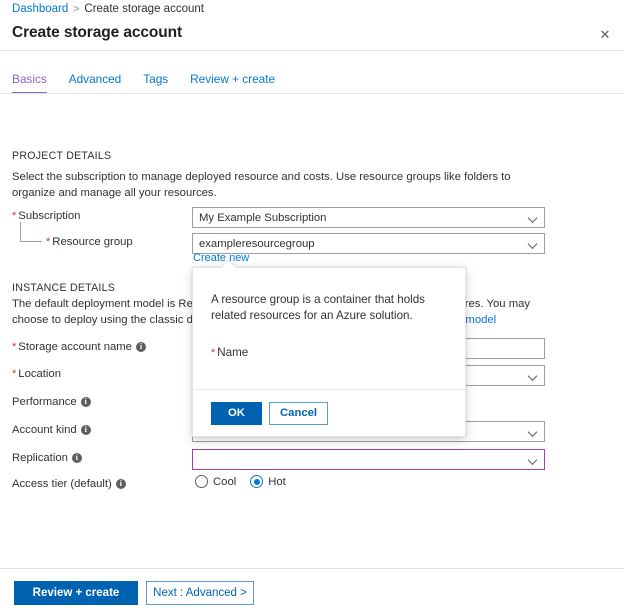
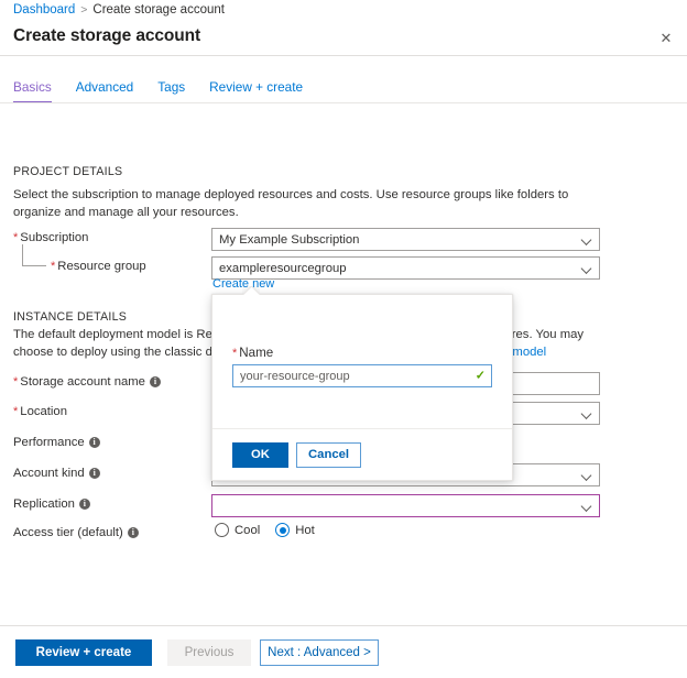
  Dashboard > Create storage account
  Create storage account
  ✕
  Basics
  Advanced
  Tags
  Review + create
  PROJECT DETAILS
- Select the subscription to manage deployed resource and costs. Use resource groups like folders to organize and manage all your resources.
+ Select the subscription to manage deployed resources and costs. Use resource groups like folders to organize and manage all your resources.
  * Subscription
  My Example Subscription
  * Resource group
  exampleresourcegroup
  Create new
  INSTANCE DETAILS
  * Storage account name i
  * Location
  Performance i
  Account kind i
  Replication i
  Access tier (default) i
  Cool
  Hot
- A resource group is a container that holds related resources for an Azure solution.
  * Name
+ your-resource-group
+ ✓
  OK
  Cancel
  Review + create
+ Previous
  Next : Advanced >
